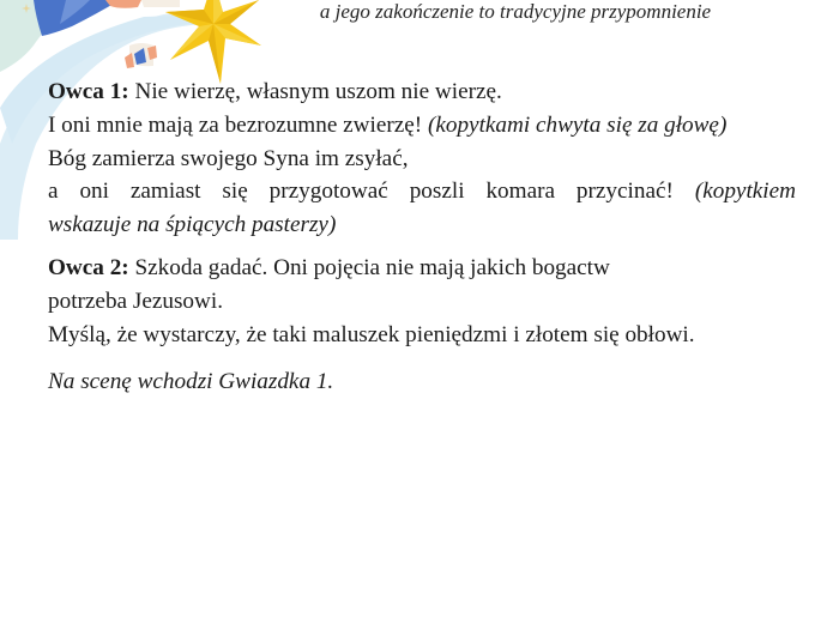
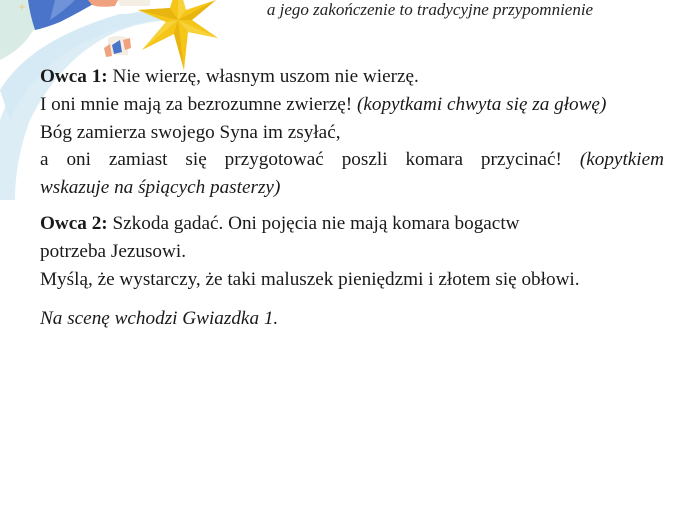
  a jego zakończenie to tradycyjne przypomnienie
  Owca 1: Nie wierzę, własnym uszom nie wierzę.
  I oni mnie mają za bezrozumne zwierzę! (kopytkami chwyta się za głowę)
  Bóg zamierza swojego Syna im zsyłać,
  a oni zamiast się przygotować poszli komara przycinać! (kopytkiem
  wskazuje na śpiących pasterzy)
- Owca 2: Szkoda gadać. Oni pojęcia nie mają jakich bogactw
+ Owca 2: Szkoda gadać. Oni pojęcia nie mają komara bogactw
  potrzeba Jezusowi.
  Myślą, że wystarczy, że taki maluszek pieniędzmi i złotem się obłowi.
  Na scenę wchodzi Gwiazdka 1.
